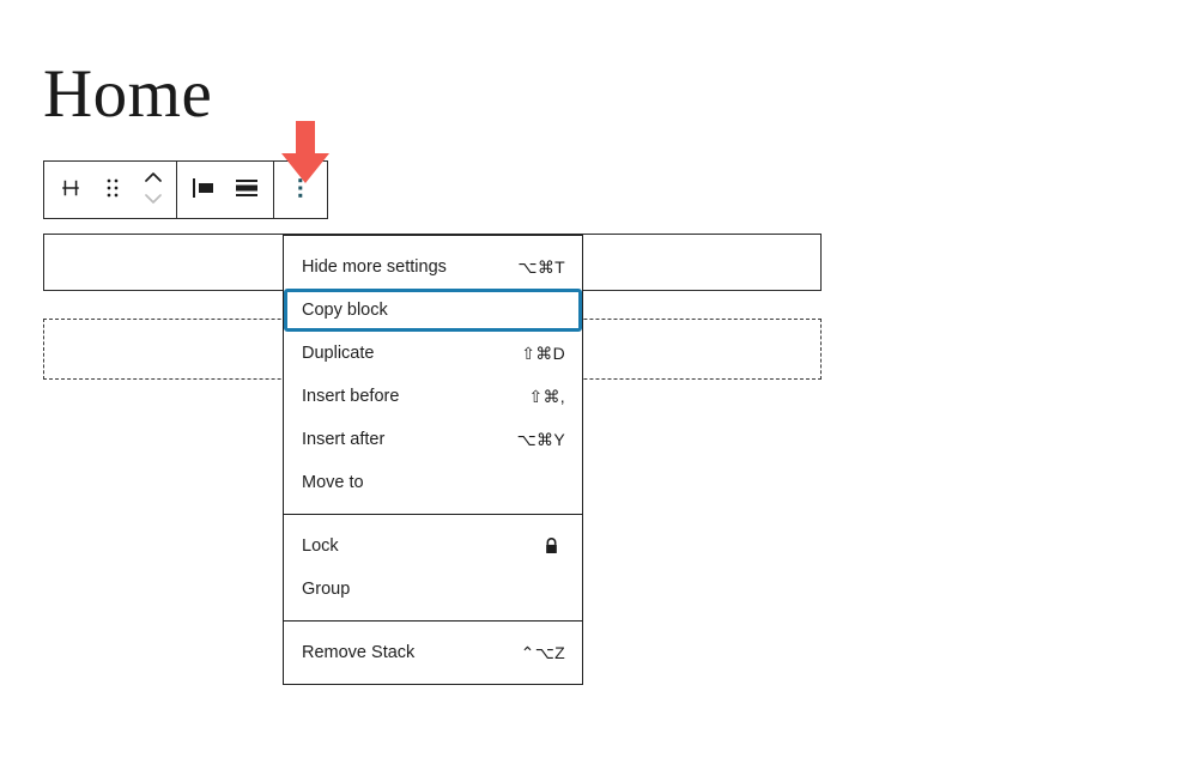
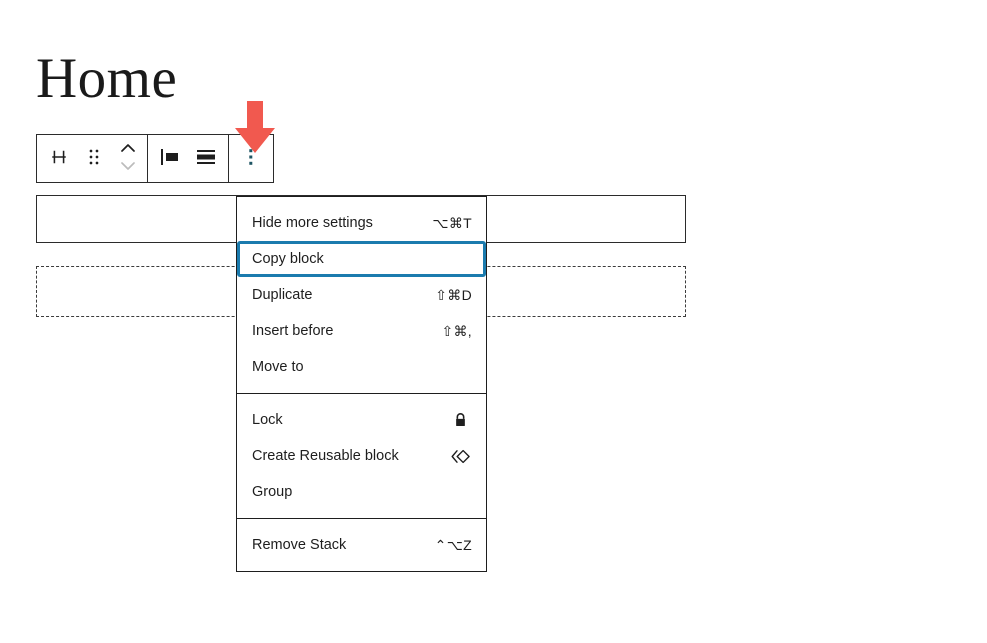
  Home
  Hide more settings
  ⌥⌘T
  Copy block
  Duplicate
  ⇧⌘D
  Insert before
  ⇧⌘,
- Insert after
- ⌥⌘Y
  Move to
  Lock
+ Create Reusable block
  Group
  Remove Stack
  ⌃⌥Z
